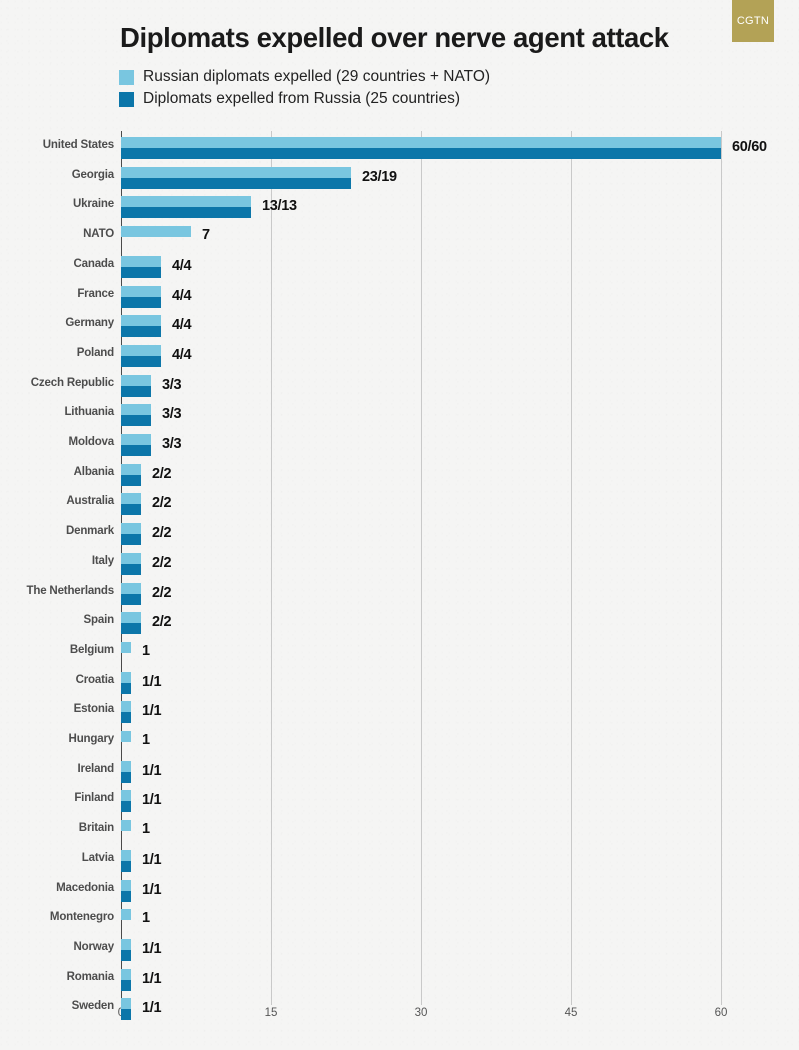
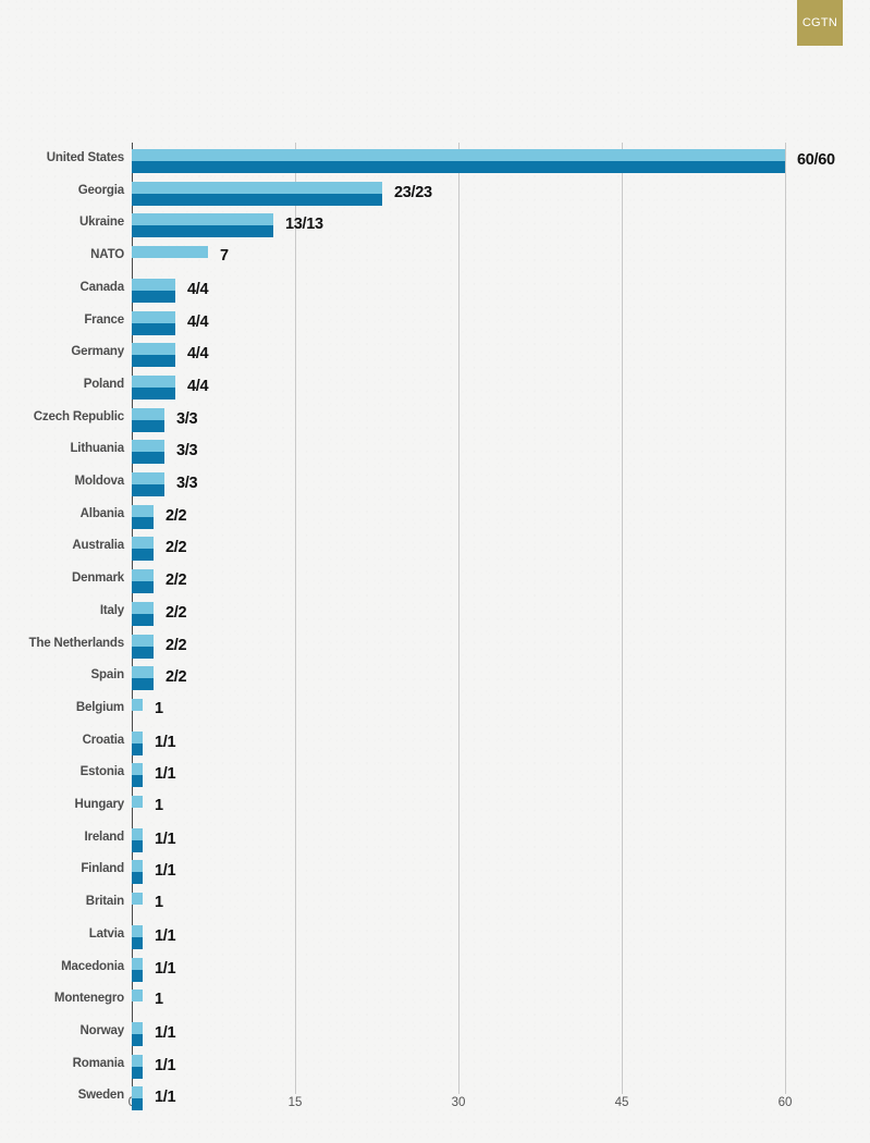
  CGTN
- Diplomats expelled over nerve agent attack
- Russian diplomats expelled (29 countries + NATO)
- Diplomats expelled from Russia (25 countries)
  15
  30
  45
  60
  United States
  60/60
  Georgia
- 23/19
+ 23/23
  Ukraine
  13/13
  NATO
  7
  Canada
  4/4
  France
  4/4
  Germany
  4/4
  Poland
  4/4
  Czech Republic
  3/3
  Lithuania
  3/3
  Moldova
  3/3
  Albania
  2/2
  Australia
  2/2
  Denmark
  2/2
  Italy
  2/2
  The Netherlands
  2/2
  Spain
  2/2
  Belgium
  1
  Croatia
  1/1
  Estonia
  1/1
  Hungary
  1
  Ireland
  1/1
  Finland
  1/1
  Britain
  1
  Latvia
  1/1
  Macedonia
  1/1
  Montenegro
  1
  Norway
  1/1
  Romania
  1/1
  Sweden
  1/1
